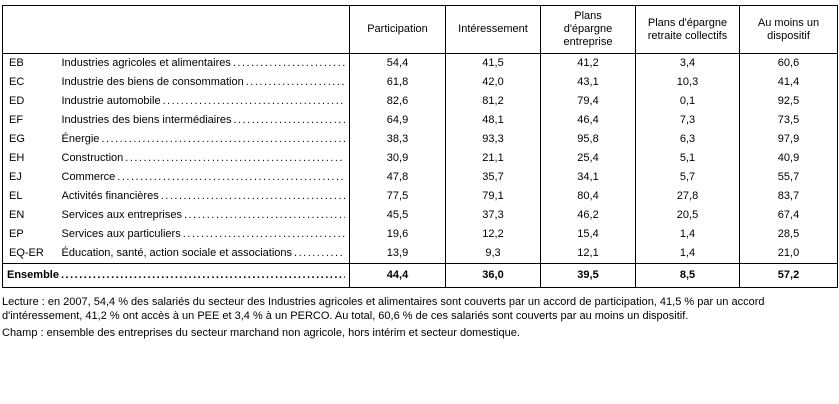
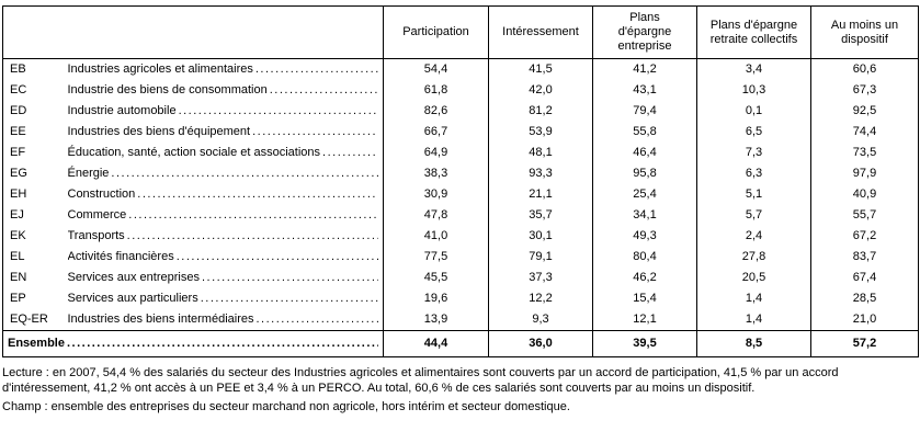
  	Participation	Intéressement	Plans d'épargne entreprise	Plans d'épargne retraite collectifs	Au moins un dispositif
  EB	Industries agricoles et alimentaires	54,4	41,5	41,2	3,4	60,6
- EC	Industrie des biens de consommation	61,8	42,0	43,1	10,3	41,4
+ EC	Industrie des biens de consommation	61,8	42,0	43,1	10,3	67,3
  ED	Industrie automobile	82,6	81,2	79,4	0,1	92,5
+ EE	Industries des biens d'équipement	66,7	53,9	55,8	6,5	74,4
- EF	Industries des biens intermédiaires	64,9	48,1	46,4	7,3	73,5
+ EF	Éducation, santé, action sociale et associations	64,9	48,1	46,4	7,3	73,5
  EG	Énergie	38,3	93,3	95,8	6,3	97,9
  EH	Construction	30,9	21,1	25,4	5,1	40,9
  EJ	Commerce	47,8	35,7	34,1	5,7	55,7
+ EK	Transports	41,0	30,1	49,3	2,4	67,2
  EL	Activités financières	77,5	79,1	80,4	27,8	83,7
  EN	Services aux entreprises	45,5	37,3	46,2	20,5	67,4
  EP	Services aux particuliers	19,6	12,2	15,4	1,4	28,5
- EQ-ER	Éducation, santé, action sociale et associations	13,9	9,3	12,1	1,4	21,0
+ EQ-ER	Industries des biens intermédiaires	13,9	9,3	12,1	1,4	21,0
  Ensemble	44,4	36,0	39,5	8,5	57,2
  Lecture : en 2007, 54,4 % des salariés du secteur des Industries agricoles et alimentaires sont couverts par un accord de participation, 41,5 % par un accord d'intéressement, 41,2 % ont accès à un PEE et 3,4 % à un PERCO. Au total, 60,6 % de ces salariés sont couverts par au moins un dispositif.
  Champ : ensemble des entreprises du secteur marchand non agricole, hors intérim et secteur domestique.
